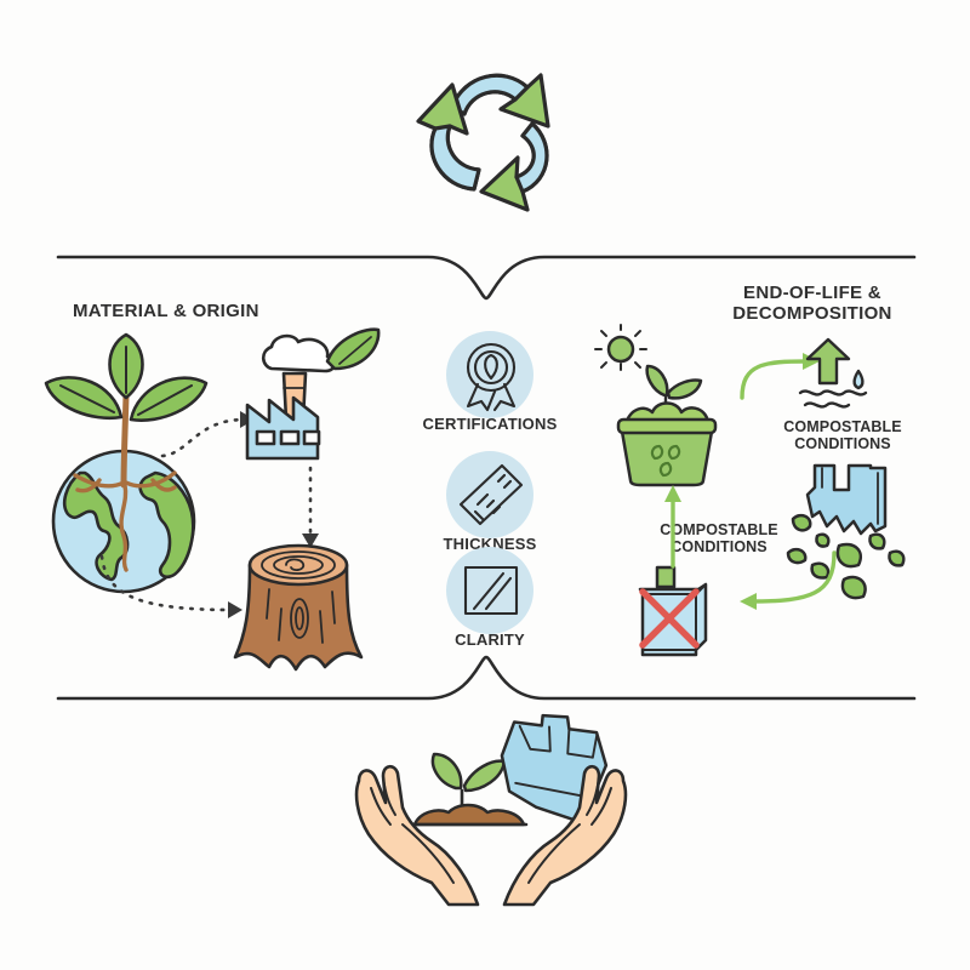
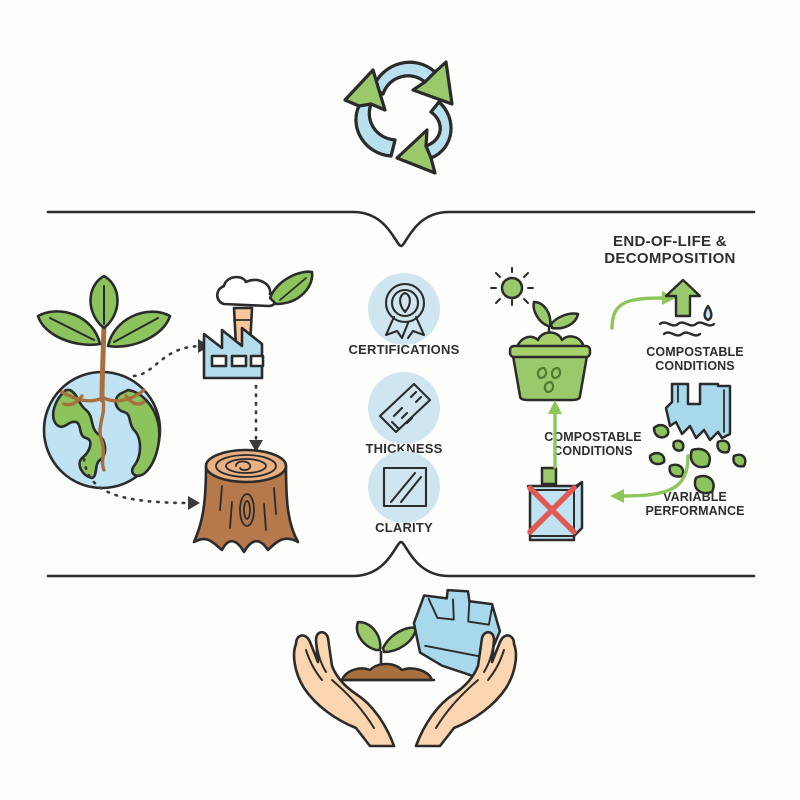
- MATERIAL & ORIGIN
  CERTIFICATIONS
  THICKNESS
  CLARITY
  END-OF-LIFE &
  DECOMPOSITION
  COMPOSTABLE
  CONDITIONS
+ VARIABLE
+ PERFORMANCE
  COMPOSTABLE
  CONDITIONS
